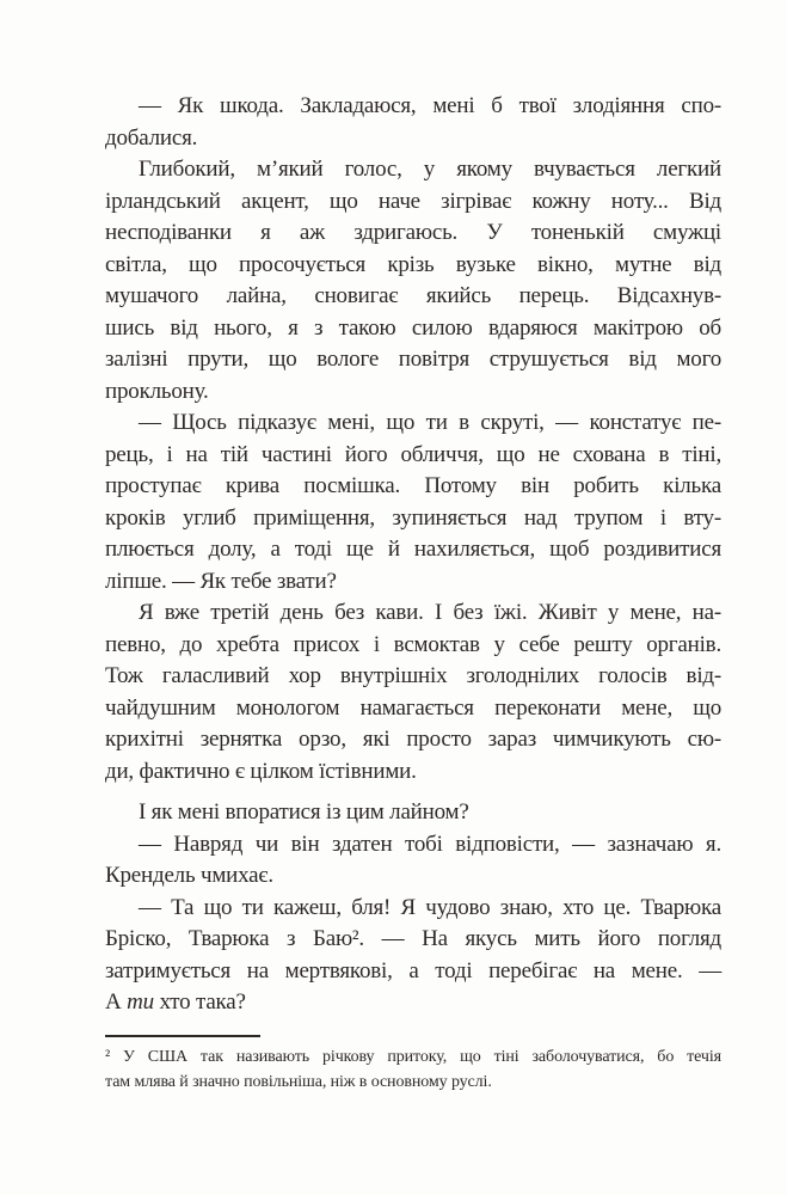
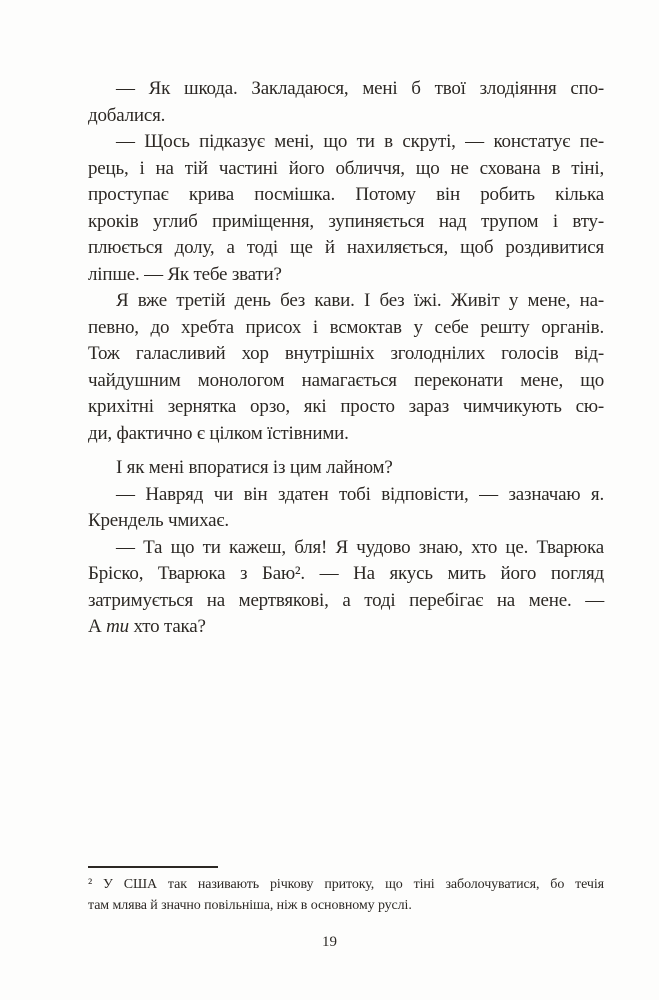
  — Як шкода. Закладаюся, мені б твої злодіяння спо-
  добалися.
- Глибокий, м’який голос, у якому вчувається легкий
- ірландський акцент, що наче зігріває кожну ноту... Від
- несподіванки я аж здригаюсь. У тоненькій смужці
- світла, що просочується крізь вузьке вікно, мутне від
- мушачого лайна, сновигає якийсь перець. Відсахнув-
- шись від нього, я з такою силою вдаряюся макітрою об
- залізні прути, що вологе повітря струшується від мого
- прокльону.
  — Щось підказує мені, що ти в скруті, — констатує пе-
  рець, і на тій частині його обличчя, що не схована в тіні,
  проступає крива посмішка. Потому він робить кілька
  кроків углиб приміщення, зупиняється над трупом і вту-
  плюється долу, а тоді ще й нахиляється, щоб роздивитися
  ліпше. — Як тебе звати?
  Я вже третій день без кави. І без їжі. Живіт у мене, на-
  певно, до хребта присох і всмоктав у себе решту органів.
  Тож галасливий хор внутрішніх зголоднілих голосів від-
  чайдушним монологом намагається переконати мене, що
  крихітні зернятка орзо, які просто зараз чимчикують сю-
  ди, фактично є цілком їстівними.
  І як мені впоратися із цим лайном?
  — Навряд чи він здатен тобі відповісти, — зазначаю я.
  Крендель чмихає.
  — Та що ти кажеш, бля! Я чудово знаю, хто це. Тварюка
  Бріско, Тварюка з Баю². — На якусь мить його погляд
  затримується на мертвякові, а тоді перебігає на мене. —
  А ти хто така?
  ² У США так називають річкову притоку, що тіні заболочуватися, бо течія
  там млява й значно повільніша, ніж в основному руслі.
+ 19
